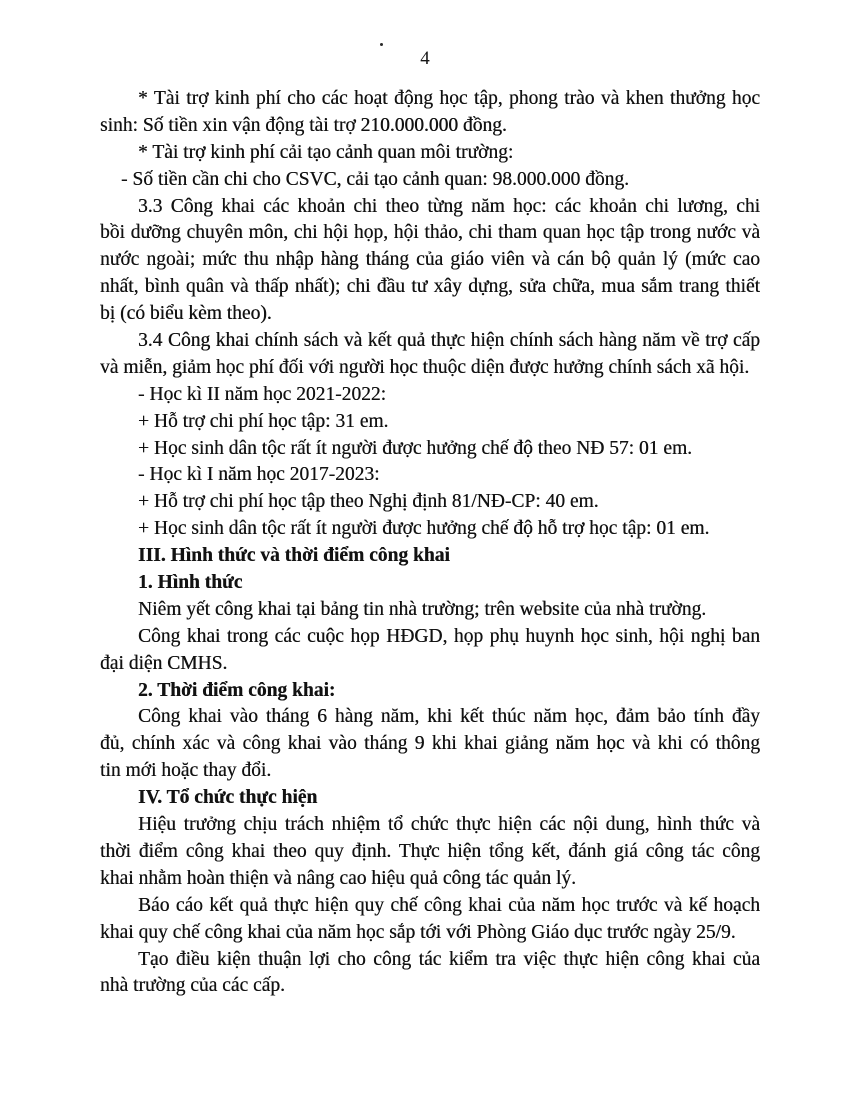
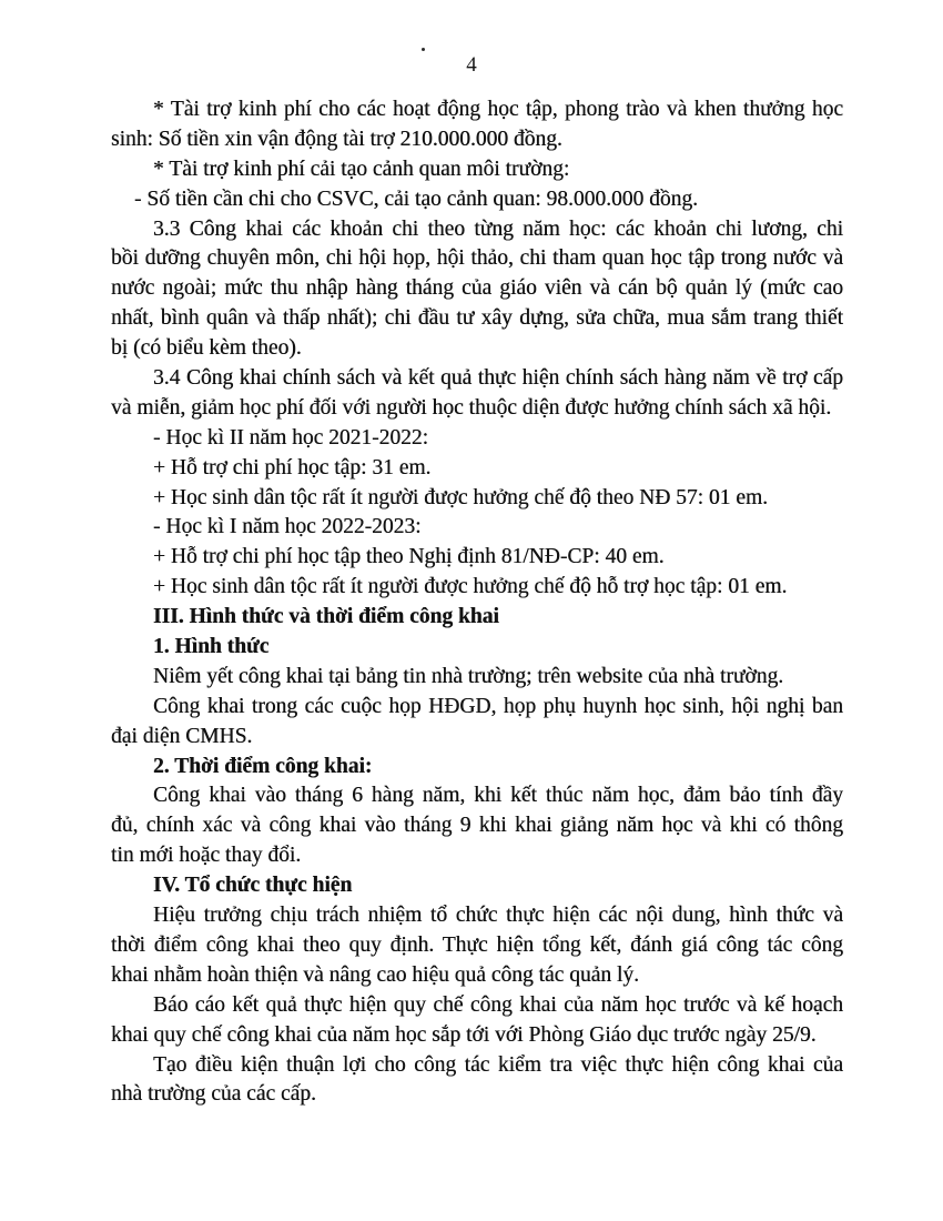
  4
  * Tài trợ kinh phí cho các hoạt động học tập, phong trào và khen thưởng học
  sinh: Số tiền xin vận động tài trợ 210.000.000 đồng.
  * Tài trợ kinh phí cải tạo cảnh quan môi trường:
  - Số tiền cần chi cho CSVC, cải tạo cảnh quan: 98.000.000 đồng.
  3.3 Công khai các khoản chi theo từng năm học: các khoản chi lương, chi
  bồi dưỡng chuyên môn, chi hội họp, hội thảo, chi tham quan học tập trong nước và
  nước ngoài; mức thu nhập hàng tháng của giáo viên và cán bộ quản lý (mức cao
  nhất, bình quân và thấp nhất); chi đầu tư xây dựng, sửa chữa, mua sắm trang thiết
  bị (có biểu kèm theo).
  3.4 Công khai chính sách và kết quả thực hiện chính sách hàng năm về trợ cấp
  và miễn, giảm học phí đối với người học thuộc diện được hưởng chính sách xã hội.
  - Học kì II năm học 2021-2022:
  + Hỗ trợ chi phí học tập: 31 em.
  + Học sinh dân tộc rất ít người được hưởng chế độ theo NĐ 57: 01 em.
- - Học kì I năm học 2017-2023:
+ - Học kì I năm học 2022-2023:
  + Hỗ trợ chi phí học tập theo Nghị định 81/NĐ-CP: 40 em.
  + Học sinh dân tộc rất ít người được hưởng chế độ hỗ trợ học tập: 01 em.
  III. Hình thức và thời điểm công khai
  1. Hình thức
  Niêm yết công khai tại bảng tin nhà trường; trên website của nhà trường.
  Công khai trong các cuộc họp HĐGD, họp phụ huynh học sinh, hội nghị ban
  đại diện CMHS.
  2. Thời điểm công khai:
  Công khai vào tháng 6 hàng năm, khi kết thúc năm học, đảm bảo tính đầy
  đủ, chính xác và công khai vào tháng 9 khi khai giảng năm học và khi có thông
  tin mới hoặc thay đổi.
  IV. Tổ chức thực hiện
  Hiệu trưởng chịu trách nhiệm tổ chức thực hiện các nội dung, hình thức và
  thời điểm công khai theo quy định. Thực hiện tổng kết, đánh giá công tác công
  khai nhằm hoàn thiện và nâng cao hiệu quả công tác quản lý.
  Báo cáo kết quả thực hiện quy chế công khai của năm học trước và kế hoạch
  khai quy chế công khai của năm học sắp tới với Phòng Giáo dục trước ngày 25/9.
  Tạo điều kiện thuận lợi cho công tác kiểm tra việc thực hiện công khai của
  nhà trường của các cấp.
